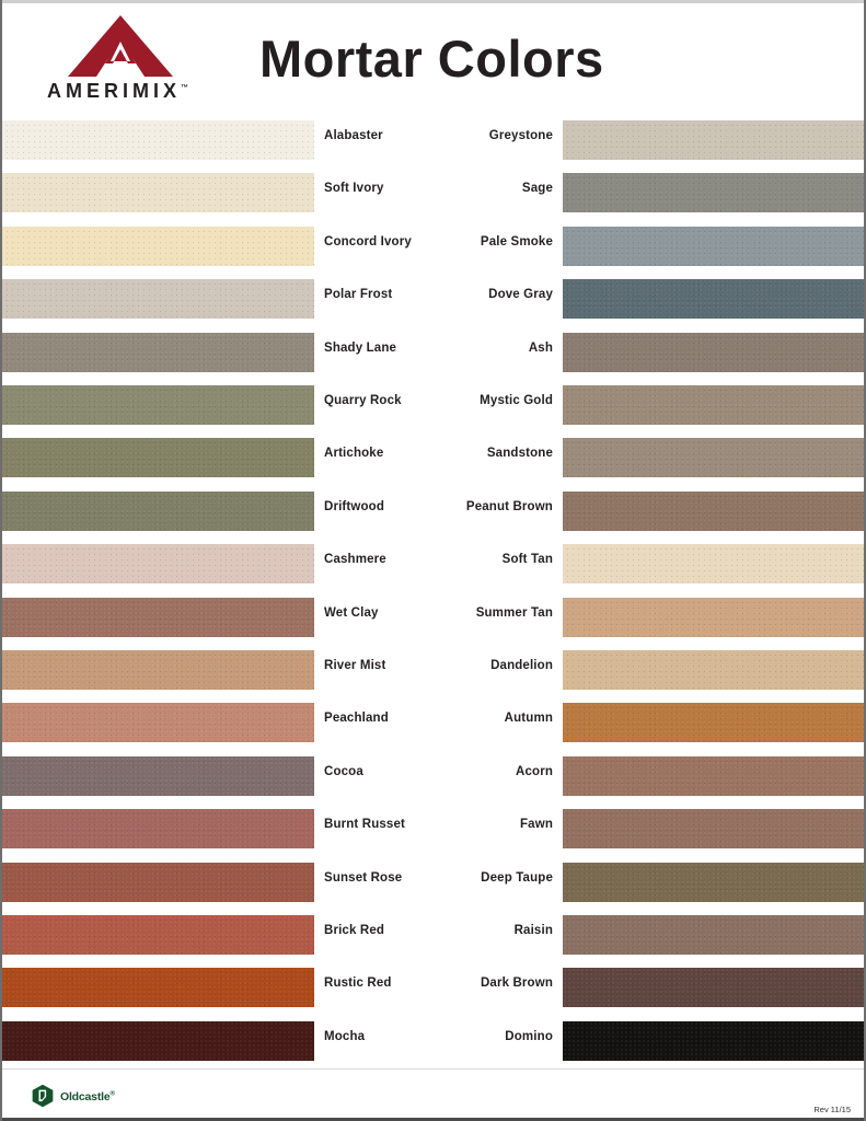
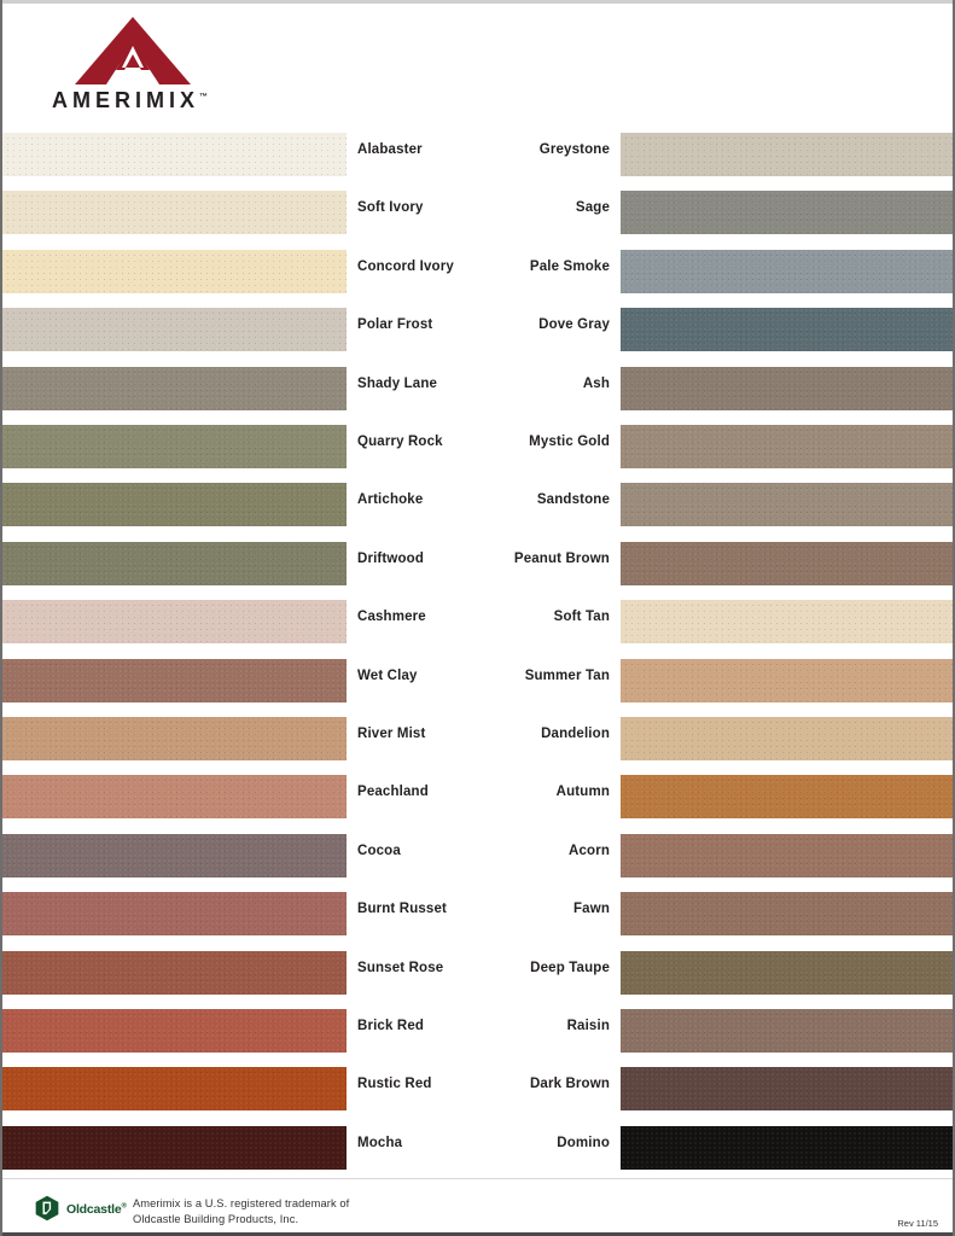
  AMERIMIX
- Mortar Colors
  Alabaster
  Greystone
  Soft Ivory
  Sage
  Concord Ivory
  Pale Smoke
  Polar Frost
  Dove Gray
  Shady Lane
  Ash
  Quarry Rock
  Mystic Gold
  Artichoke
  Sandstone
  Driftwood
  Peanut Brown
  Cashmere
  Soft Tan
  Wet Clay
  Summer Tan
  River Mist
  Dandelion
  Peachland
  Autumn
  Cocoa
  Acorn
  Burnt Russet
  Fawn
  Sunset Rose
  Deep Taupe
  Brick Red
  Raisin
  Rustic Red
  Dark Brown
  Mocha
  Domino
  Oldcastle
+ Amerimix is a U.S. registered trademark of
+ Oldcastle Building Products, Inc.
  Rev 11/15
